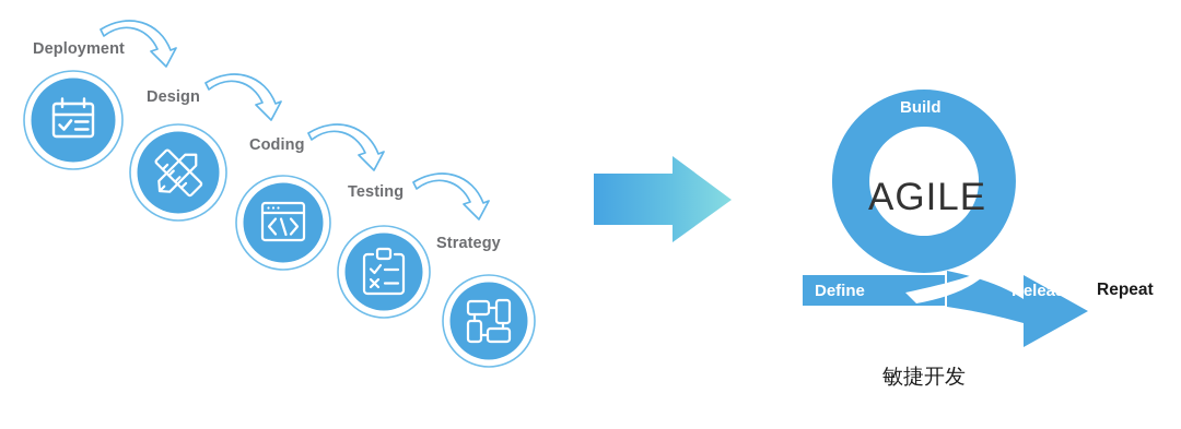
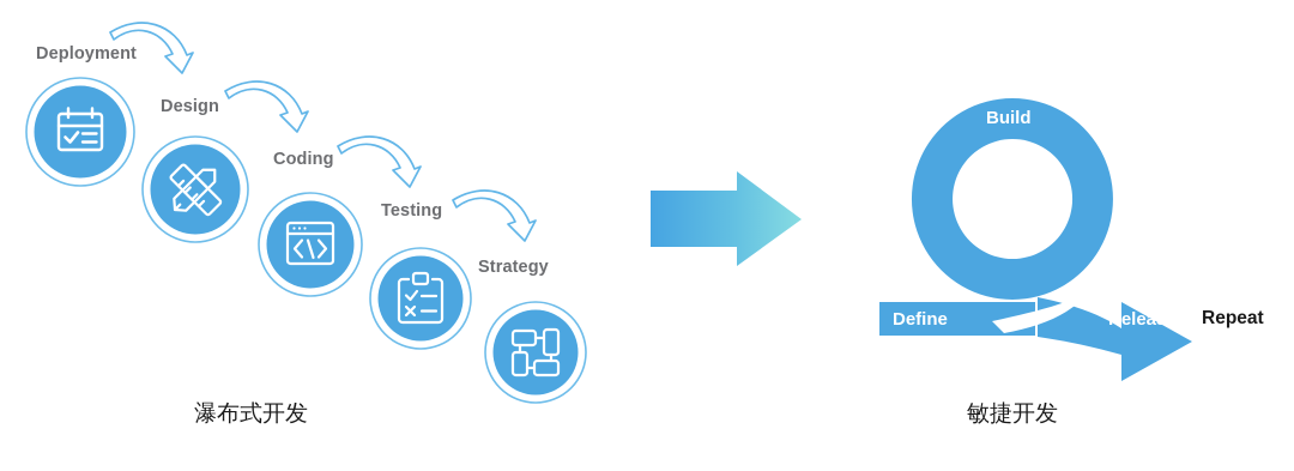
  Deployment
  Design
  Coding
  Testing
  Strategy
+ 瀑布式开发
  Build
  Define
  Release
- AGILE
  Repeat
  敏捷开发
